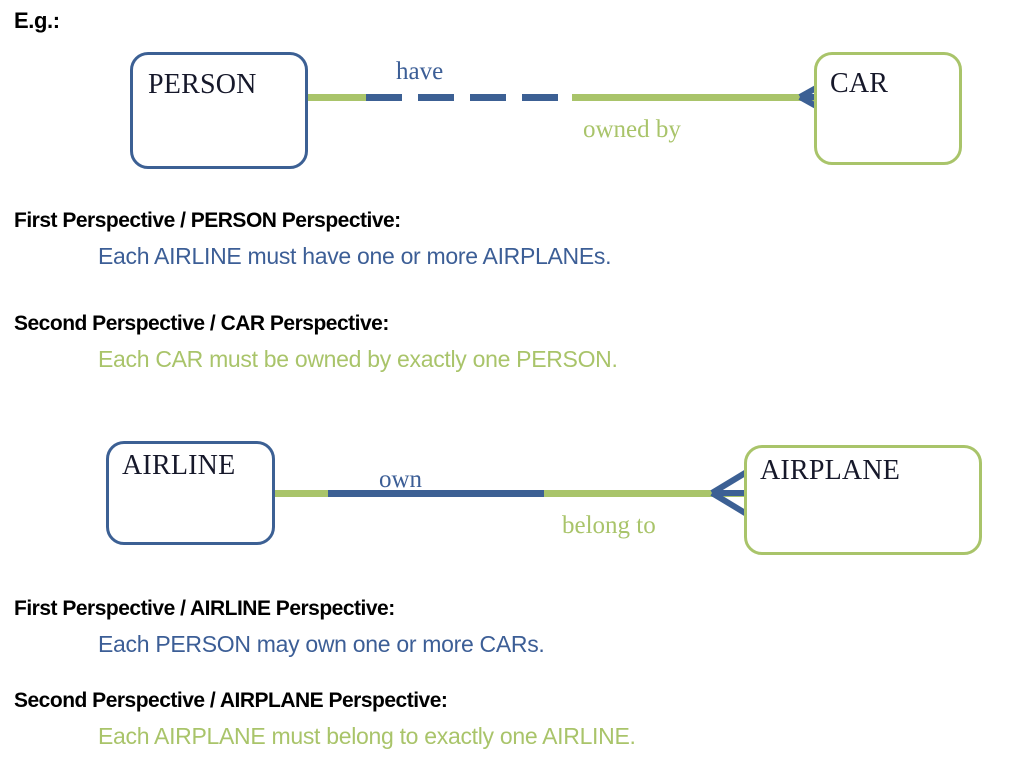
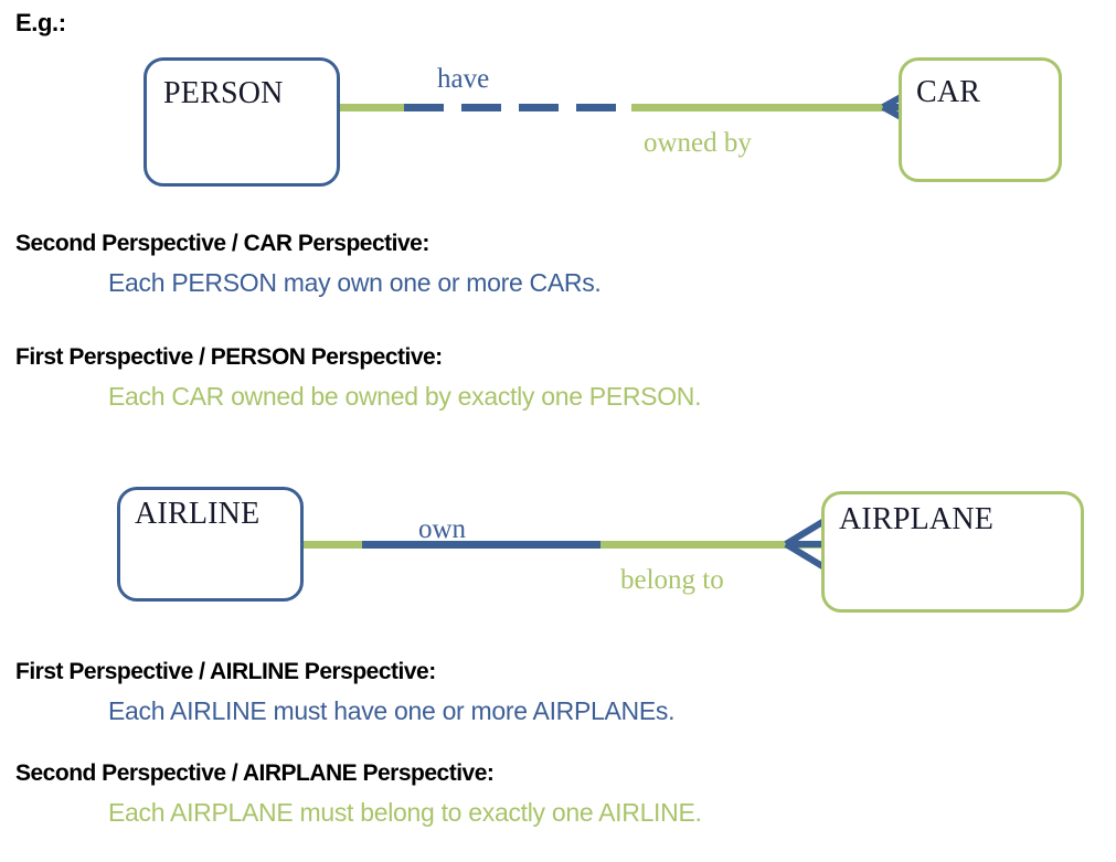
  E.g.:
  PERSON
  CAR
  have
  owned by
- First Perspective / PERSON Perspective:
+ Second Perspective / CAR Perspective:
- Each AIRLINE must have one or more AIRPLANEs.
+ Each PERSON may own one or more CARs.
- Second Perspective / CAR Perspective:
+ First Perspective / PERSON Perspective:
- Each CAR must be owned by exactly one PERSON.
+ Each CAR owned be owned by exactly one PERSON.
  AIRLINE
  AIRPLANE
  own
  belong to
  First Perspective / AIRLINE Perspective:
- Each PERSON may own one or more CARs.
+ Each AIRLINE must have one or more AIRPLANEs.
  Second Perspective / AIRPLANE Perspective:
  Each AIRPLANE must belong to exactly one AIRLINE.
